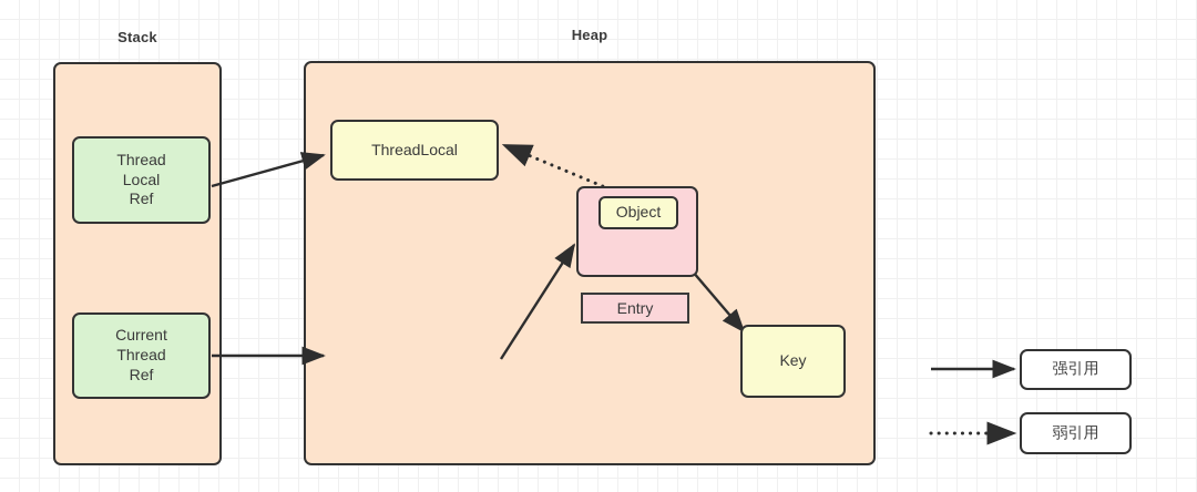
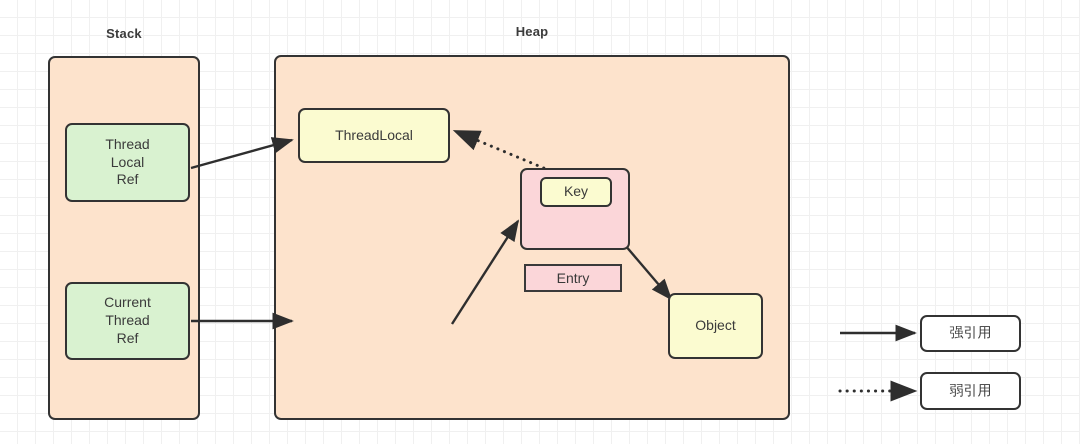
  Stack
  Heap
  Thread
  Local
  Ref
  Current
  Thread
  Ref
  ThreadLocal
- Object
+ Key
  Entry
- Key
+ Object
  强引用
  弱引用
